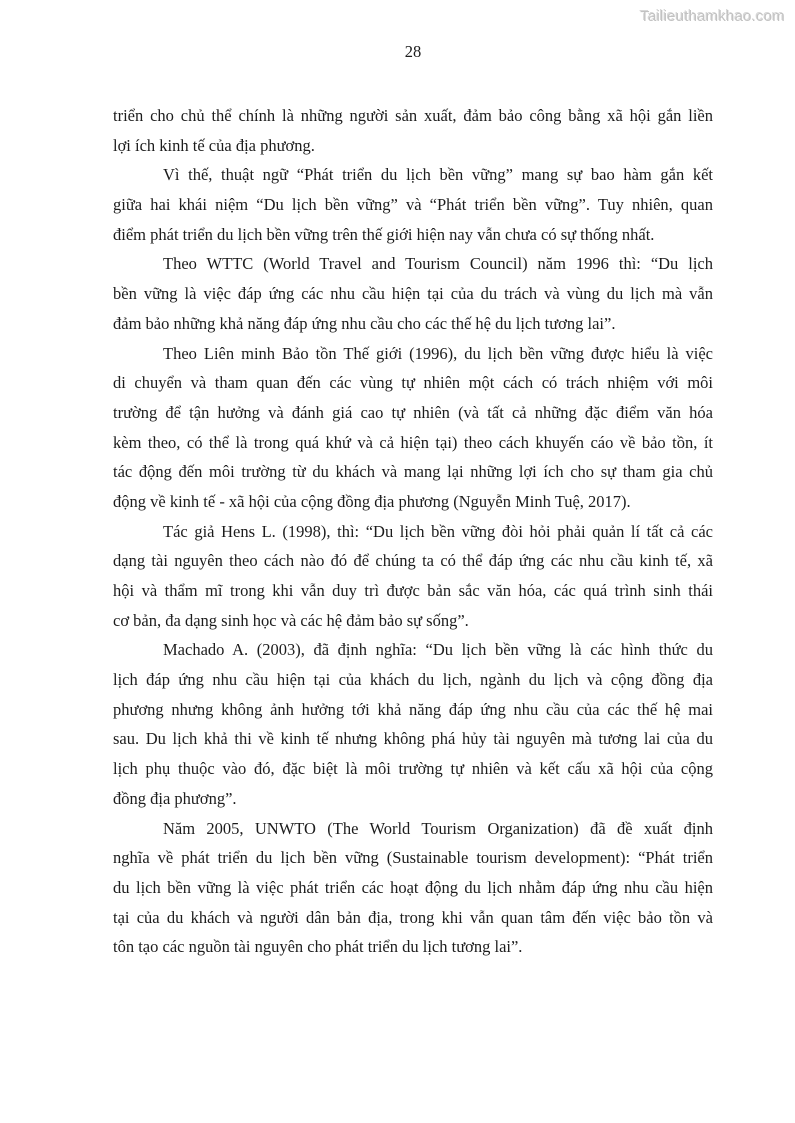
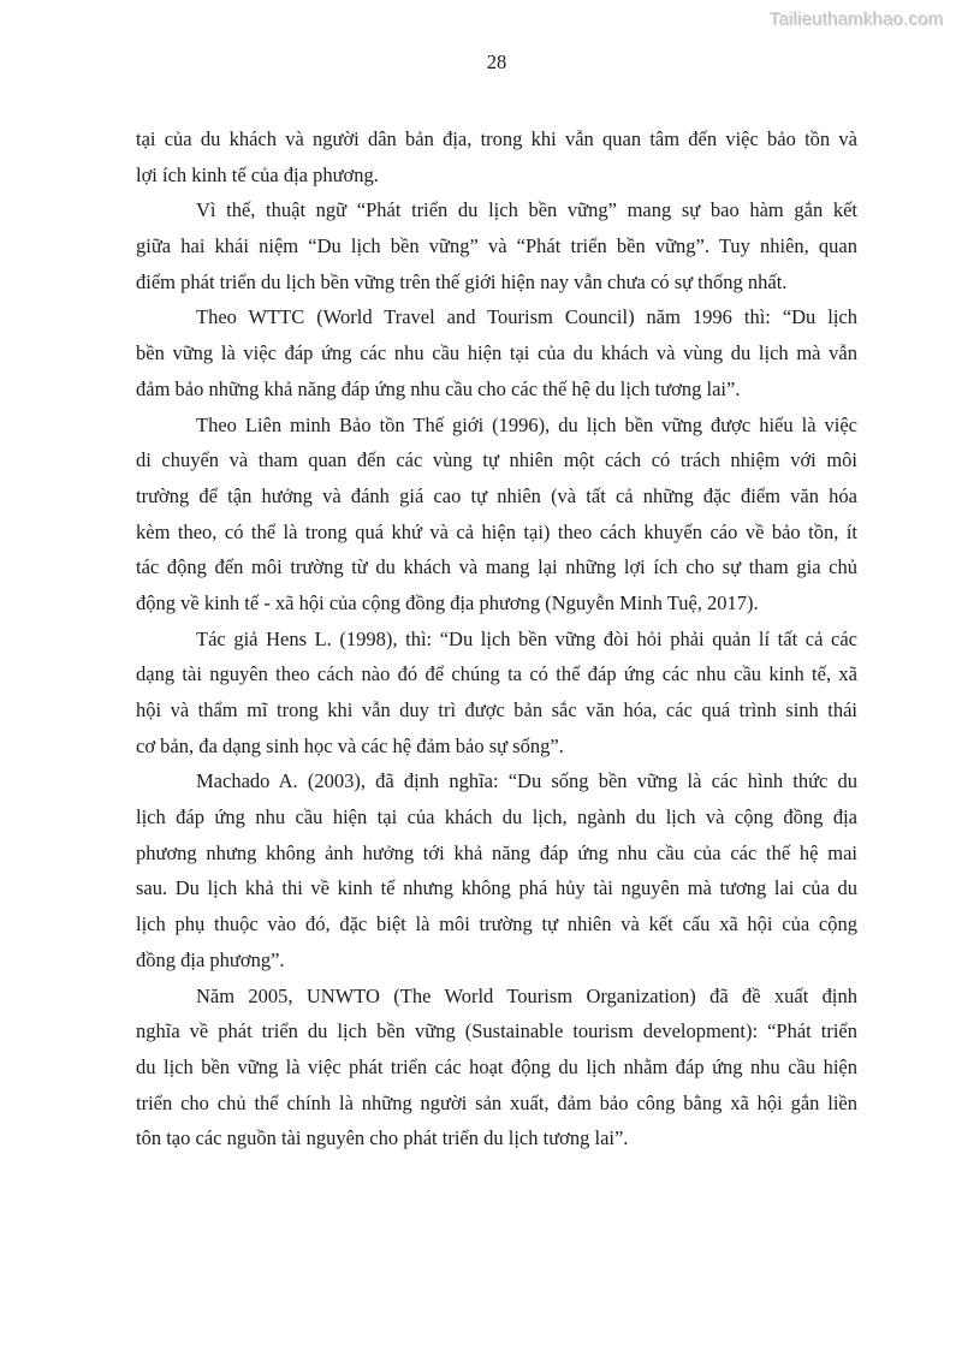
  Tailieuthamkhao.com
  28
- triển cho chủ thể chính là những người sản xuất, đảm bảo công bằng xã hội gắn liền
+ tại của du khách và người dân bản địa, trong khi vẫn quan tâm đến việc bảo tồn và
  lợi ích kinh tế của địa phương.
  Vì thế, thuật ngữ “Phát triển du lịch bền vững” mang sự bao hàm gắn kết
  giữa hai khái niệm “Du lịch bền vững” và “Phát triển bền vững”. Tuy nhiên, quan
  điểm phát triển du lịch bền vững trên thế giới hiện nay vẫn chưa có sự thống nhất.
  Theo WTTC (World Travel and Tourism Council) năm 1996 thì: “Du lịch
- bền vững là việc đáp ứng các nhu cầu hiện tại của du trách và vùng du lịch mà vẫn
+ bền vững là việc đáp ứng các nhu cầu hiện tại của du khách và vùng du lịch mà vẫn
  đảm bảo những khả năng đáp ứng nhu cầu cho các thế hệ du lịch tương lai”.
  Theo Liên minh Bảo tồn Thế giới (1996), du lịch bền vững được hiểu là việc
  di chuyển và tham quan đến các vùng tự nhiên một cách có trách nhiệm với môi
  trường để tận hưởng và đánh giá cao tự nhiên (và tất cả những đặc điểm văn hóa
  kèm theo, có thể là trong quá khứ và cả hiện tại) theo cách khuyến cáo về bảo tồn, ít
  tác động đến môi trường từ du khách và mang lại những lợi ích cho sự tham gia chủ
  động về kinh tế - xã hội của cộng đồng địa phương (Nguyễn Minh Tuệ, 2017).
  Tác giả Hens L. (1998), thì: “Du lịch bền vững đòi hỏi phải quản lí tất cả các
  dạng tài nguyên theo cách nào đó để chúng ta có thể đáp ứng các nhu cầu kinh tế, xã
  hội và thẩm mĩ trong khi vẫn duy trì được bản sắc văn hóa, các quá trình sinh thái
  cơ bản, đa dạng sinh học và các hệ đảm bảo sự sống”.
- Machado A. (2003), đã định nghĩa: “Du lịch bền vững là các hình thức du
+ Machado A. (2003), đã định nghĩa: “Du sống bền vững là các hình thức du
  lịch đáp ứng nhu cầu hiện tại của khách du lịch, ngành du lịch và cộng đồng địa
  phương nhưng không ảnh hưởng tới khả năng đáp ứng nhu cầu của các thế hệ mai
  sau. Du lịch khả thi về kinh tế nhưng không phá hủy tài nguyên mà tương lai của du
  lịch phụ thuộc vào đó, đặc biệt là môi trường tự nhiên và kết cấu xã hội của cộng
  đồng địa phương”.
  Năm 2005, UNWTO (The World Tourism Organization) đã đề xuất định
  nghĩa về phát triển du lịch bền vững (Sustainable tourism development): “Phát triển
  du lịch bền vững là việc phát triển các hoạt động du lịch nhằm đáp ứng nhu cầu hiện
- tại của du khách và người dân bản địa, trong khi vẫn quan tâm đến việc bảo tồn và
+ triển cho chủ thể chính là những người sản xuất, đảm bảo công bằng xã hội gắn liền
  tôn tạo các nguồn tài nguyên cho phát triển du lịch tương lai”.
